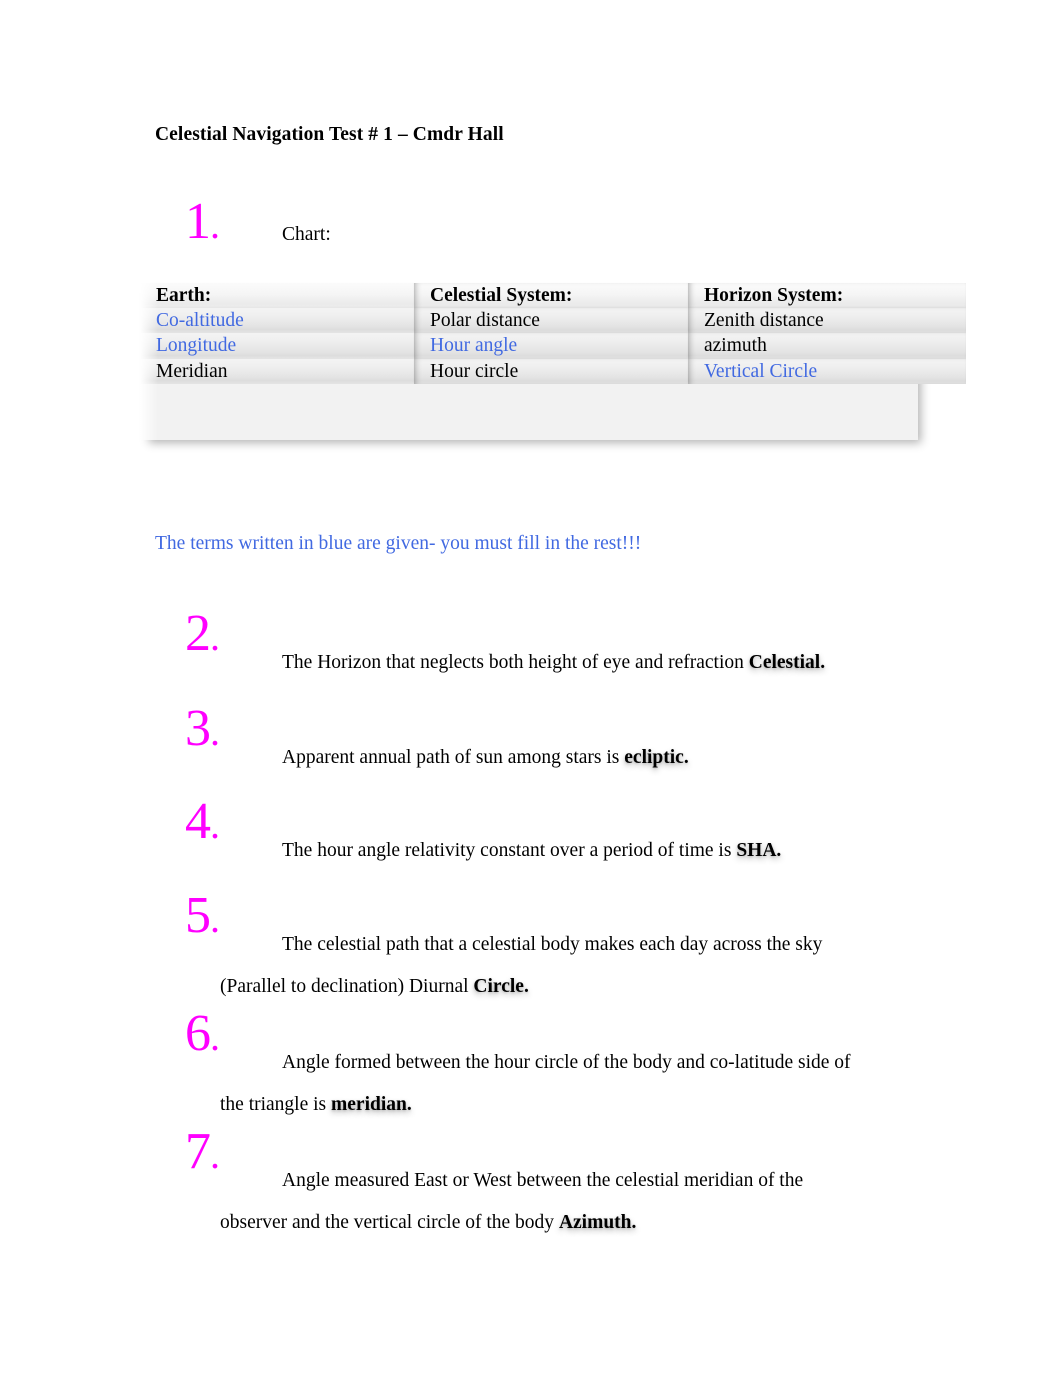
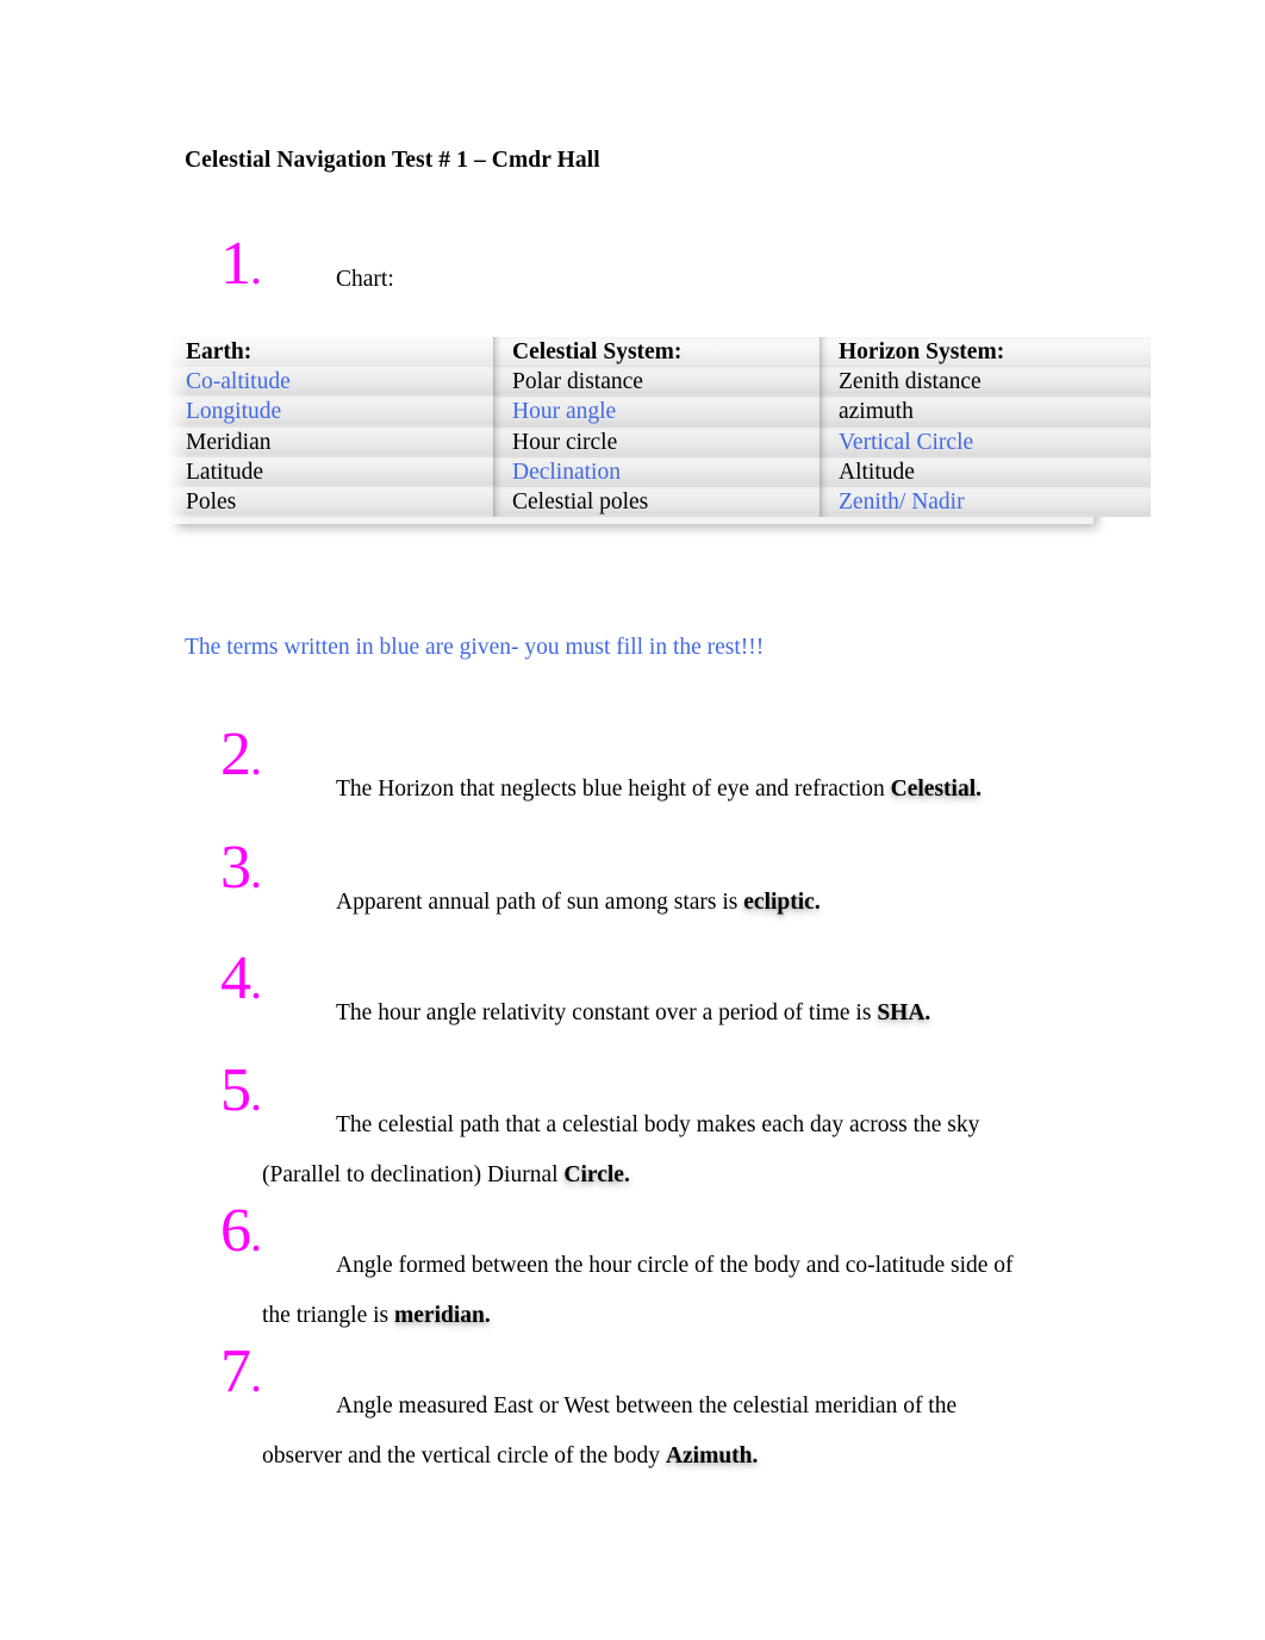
  Celestial Navigation Test # 1 – Cmdr Hall
  1.
  Chart:
  Earth:	Celestial System:	Horizon System:
  Co-altitude	Polar distance	Zenith distance
  Longitude	Hour angle	azimuth
  Meridian	Hour circle	Vertical Circle
+ Latitude	Declination	Altitude
+ Poles	Celestial poles	Zenith/ Nadir
  The terms written in blue are given- you must fill in the rest!!!
  2.
- The Horizon that neglects both height of eye and refraction Celestial.
+ The Horizon that neglects blue height of eye and refraction Celestial.
  3.
  Apparent annual path of sun among stars is ecliptic.
  4.
  The hour angle relativity constant over a period of time is SHA.
  5.
  The celestial path that a celestial body makes each day across the sky
  (Parallel to declination) Diurnal Circle.
  6.
  Angle formed between the hour circle of the body and co-latitude side of
  the triangle is meridian.
  7.
  Angle measured East or West between the celestial meridian of the
  observer and the vertical circle of the body Azimuth.
